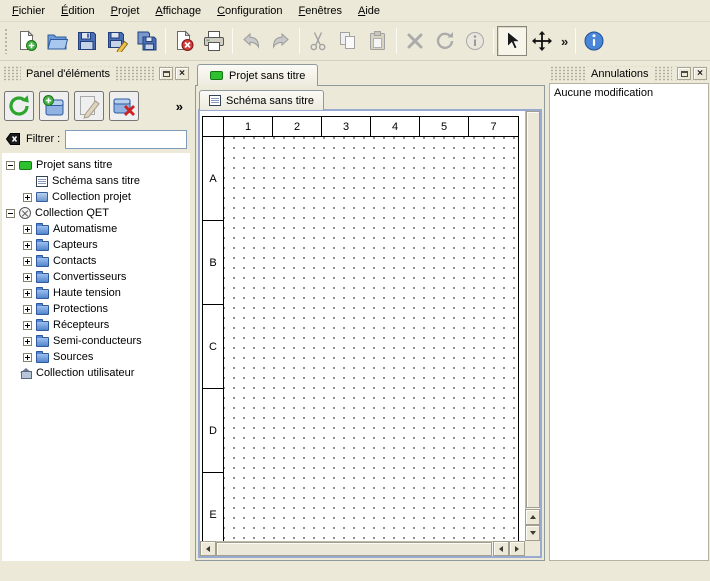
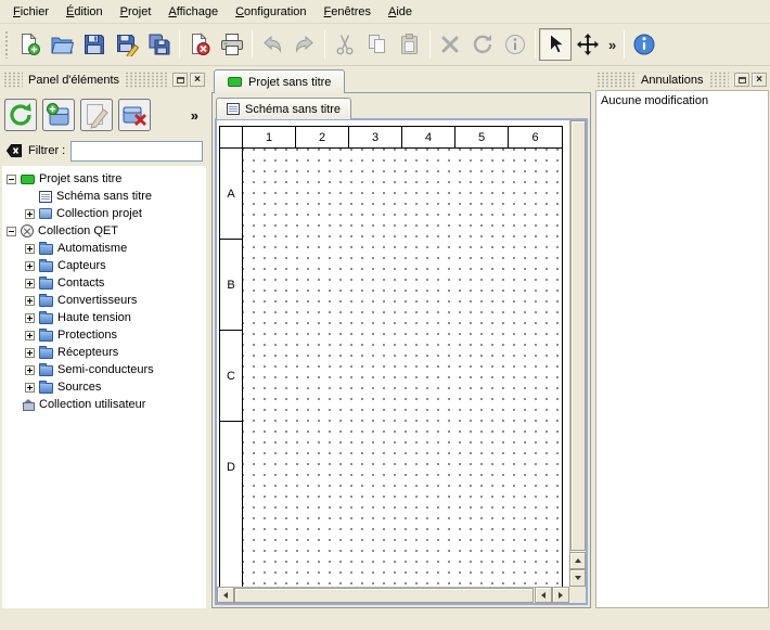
  Fichier
  Édition
  Projet
  Affichage
  Configuration
  Fenêtres
  Aide
  »
  Panel d'éléments
  ×
  »
  Filtrer :
  Projet sans titre
  Schéma sans titre
  Collection projet
  Collection QET
  Automatisme
  Capteurs
  Contacts
  Convertisseurs
  Haute tension
  Protections
  Récepteurs
  Semi-conducteurs
  Sources
  Collection utilisateur
  Projet sans titre
  Schéma sans titre
  1
  2
  3
  4
  5
- 7
+ 6
  A
  B
  C
  D
- E
  Annulations
  ×
  Aucune modification
